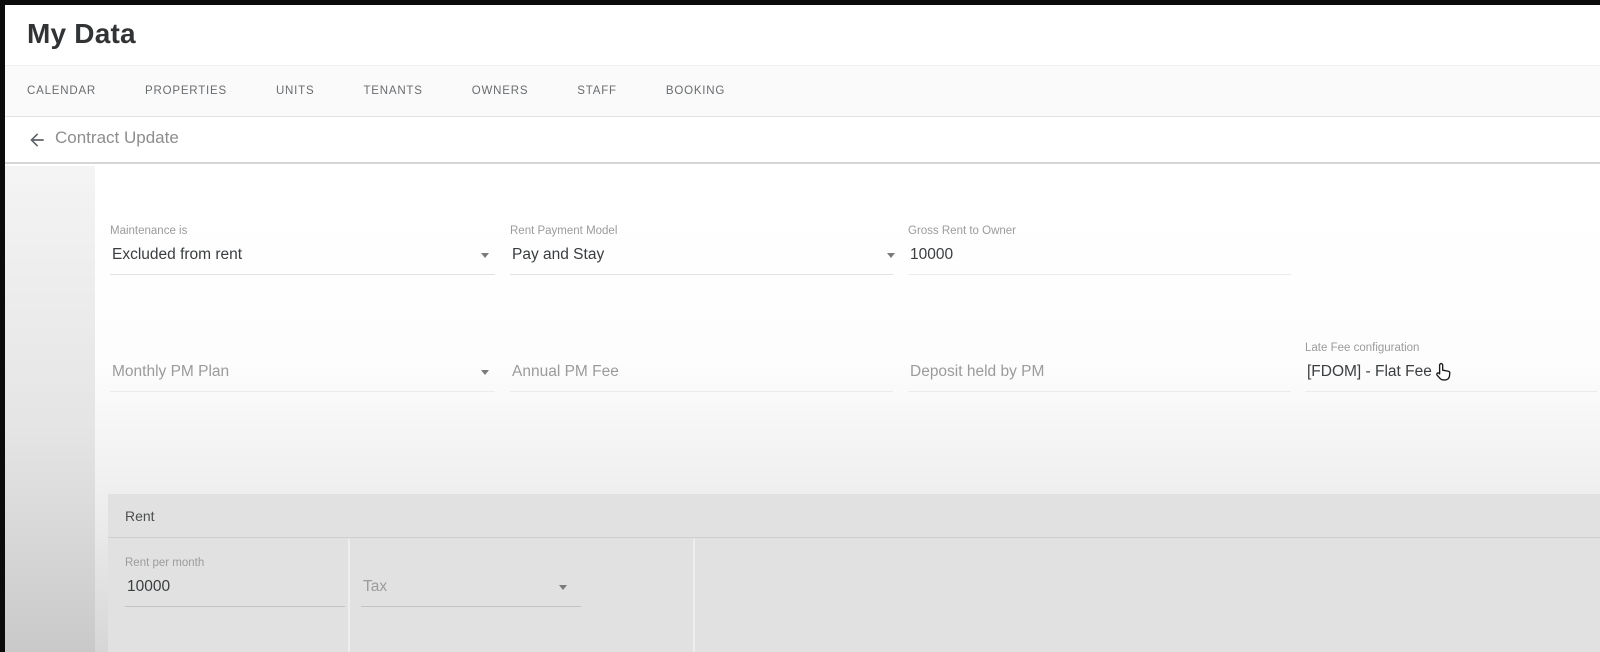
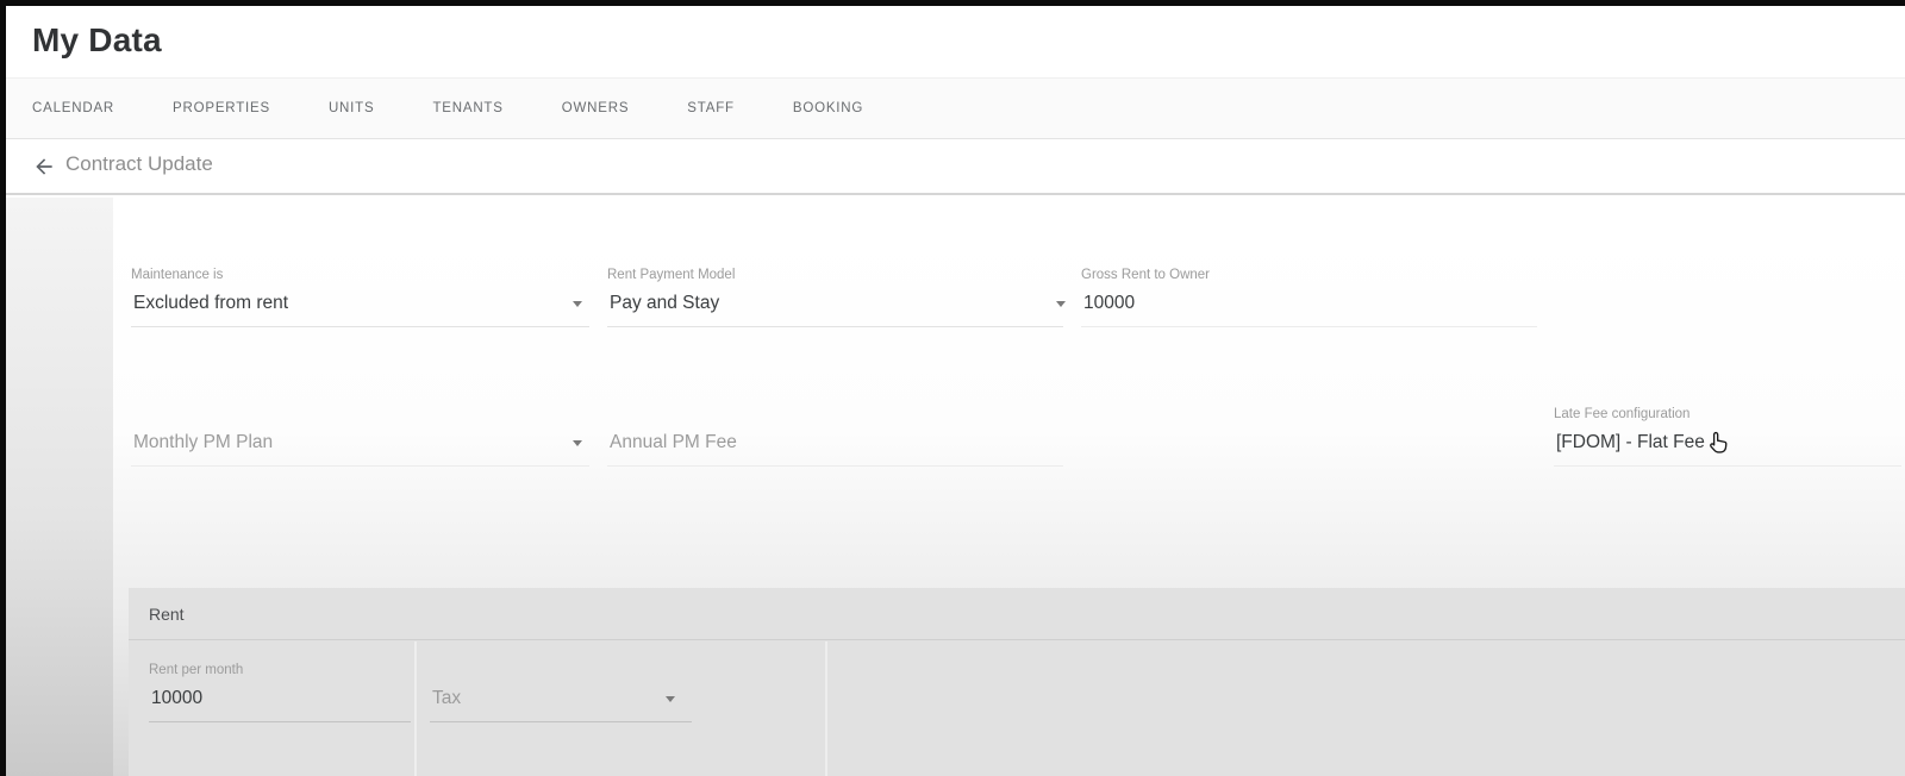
  My Data
  CALENDAR
  PROPERTIES
  UNITS
  TENANTS
  OWNERS
  STAFF
  BOOKING
  Contract Update
  Maintenance is
  Excluded from rent
  Rent Payment Model
  Pay and Stay
  Gross Rent to Owner
  10000
  Monthly PM Plan
  Annual PM Fee
- Deposit held by PM
  Late Fee configuration
  [FDOM] - Flat Fee
  Rent
  Rent per month
  10000
  Tax
